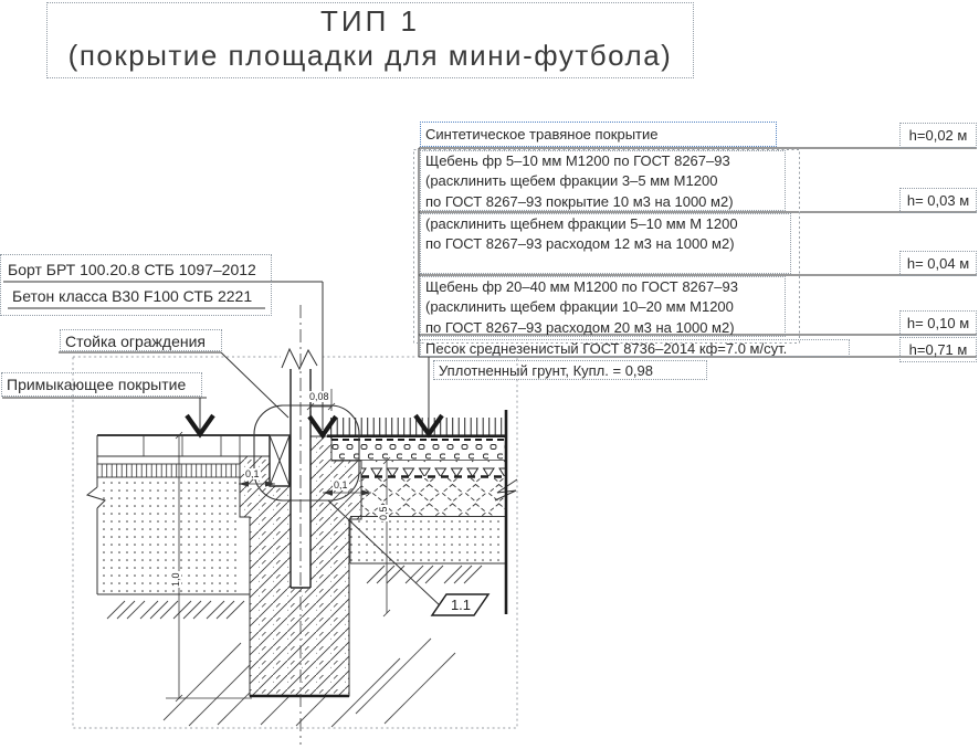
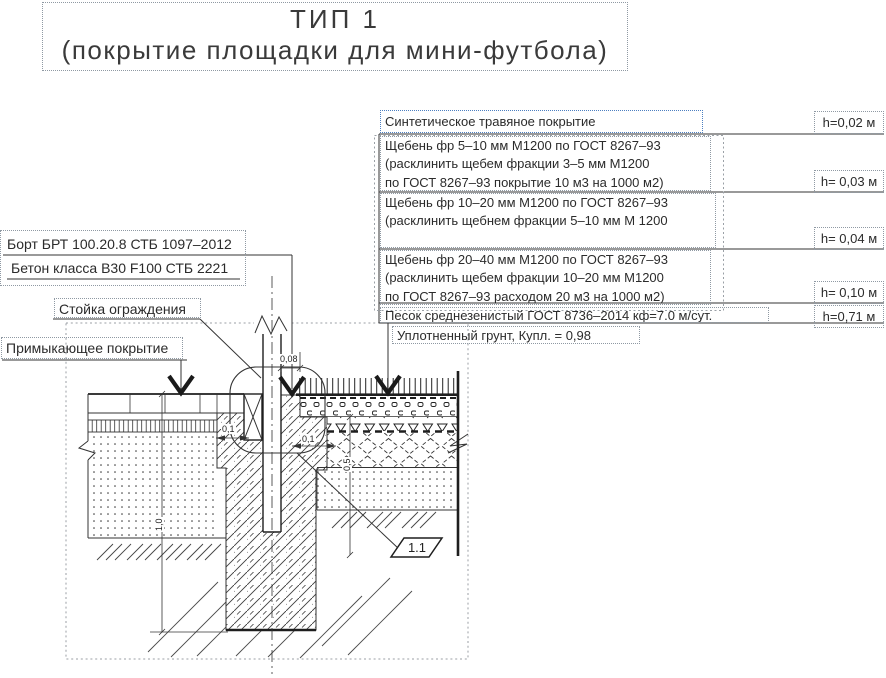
  ТИП 1
  (покрытие площадки для мини-футбола)
  Синтетическое травяное покрытие
  Щебень фр 5–10 мм М1200 по ГОСТ 8267–93
  (расклинить щебем фракции 3–5 мм М1200
  по ГОСТ 8267–93 покрытие 10 м3 на 1000 м2)
+ Щебень фр 10–20 мм М1200 по ГОСТ 8267–93
  (расклинить щебнем фракции 5–10 мм М 1200
- по ГОСТ 8267–93 расходом 12 м3 на 1000 м2)
  Щебень фр 20–40 мм М1200 по ГОСТ 8267–93
  (расклинить щебем фракции 10–20 мм М1200
  по ГОСТ 8267–93 расходом 20 м3 на 1000 м2)
  Песок среднезенистый ГОСТ 8736–2014 кф=7.0 м/сут.
  Уплотненный грунт, Купл. = 0,98
  h=0,02 м
  h= 0,03 м
  h= 0,04 м
  h= 0,10 м
  h=0,71 м
  Борт БРТ 100.20.8 СТБ 1097–2012
  Бетон класса В30 F100 СТБ 2221
  Стойка ограждения
  Примыкающее покрытие
  0,08
  0,1
  0,1
  1.1
